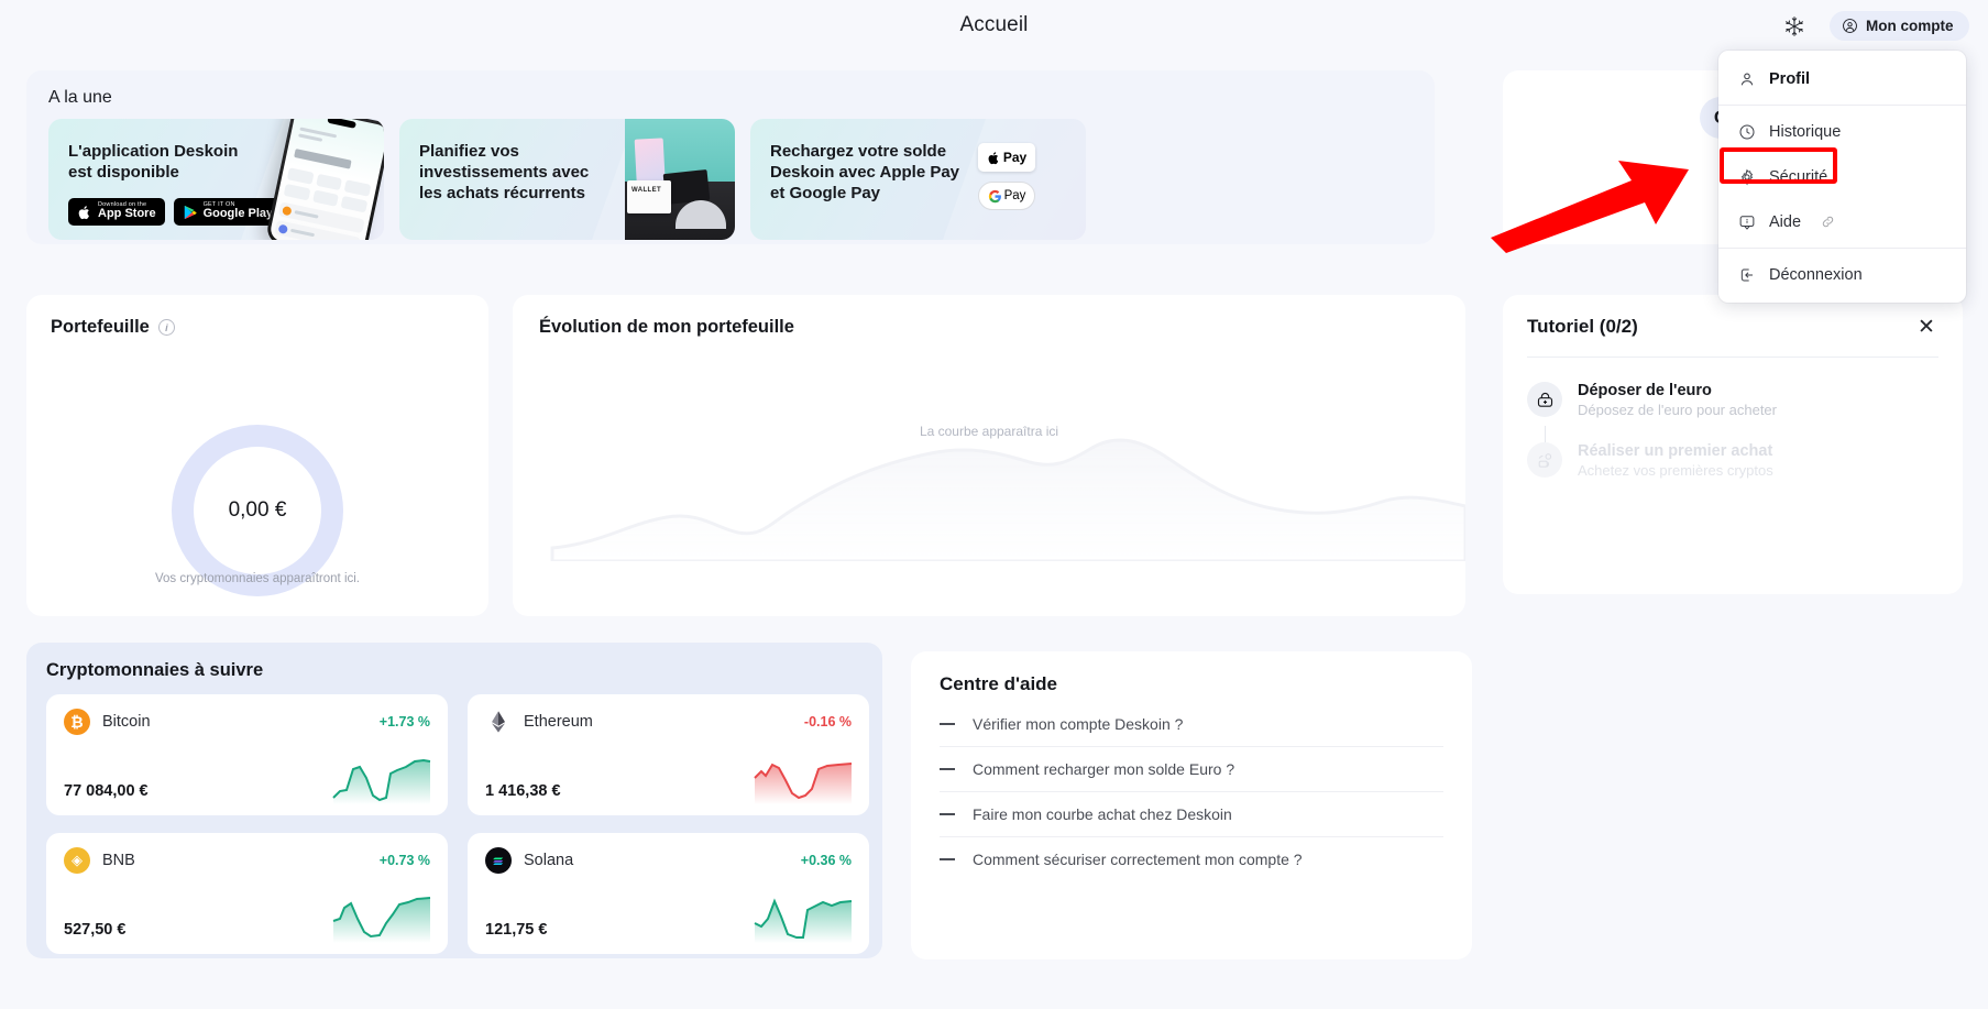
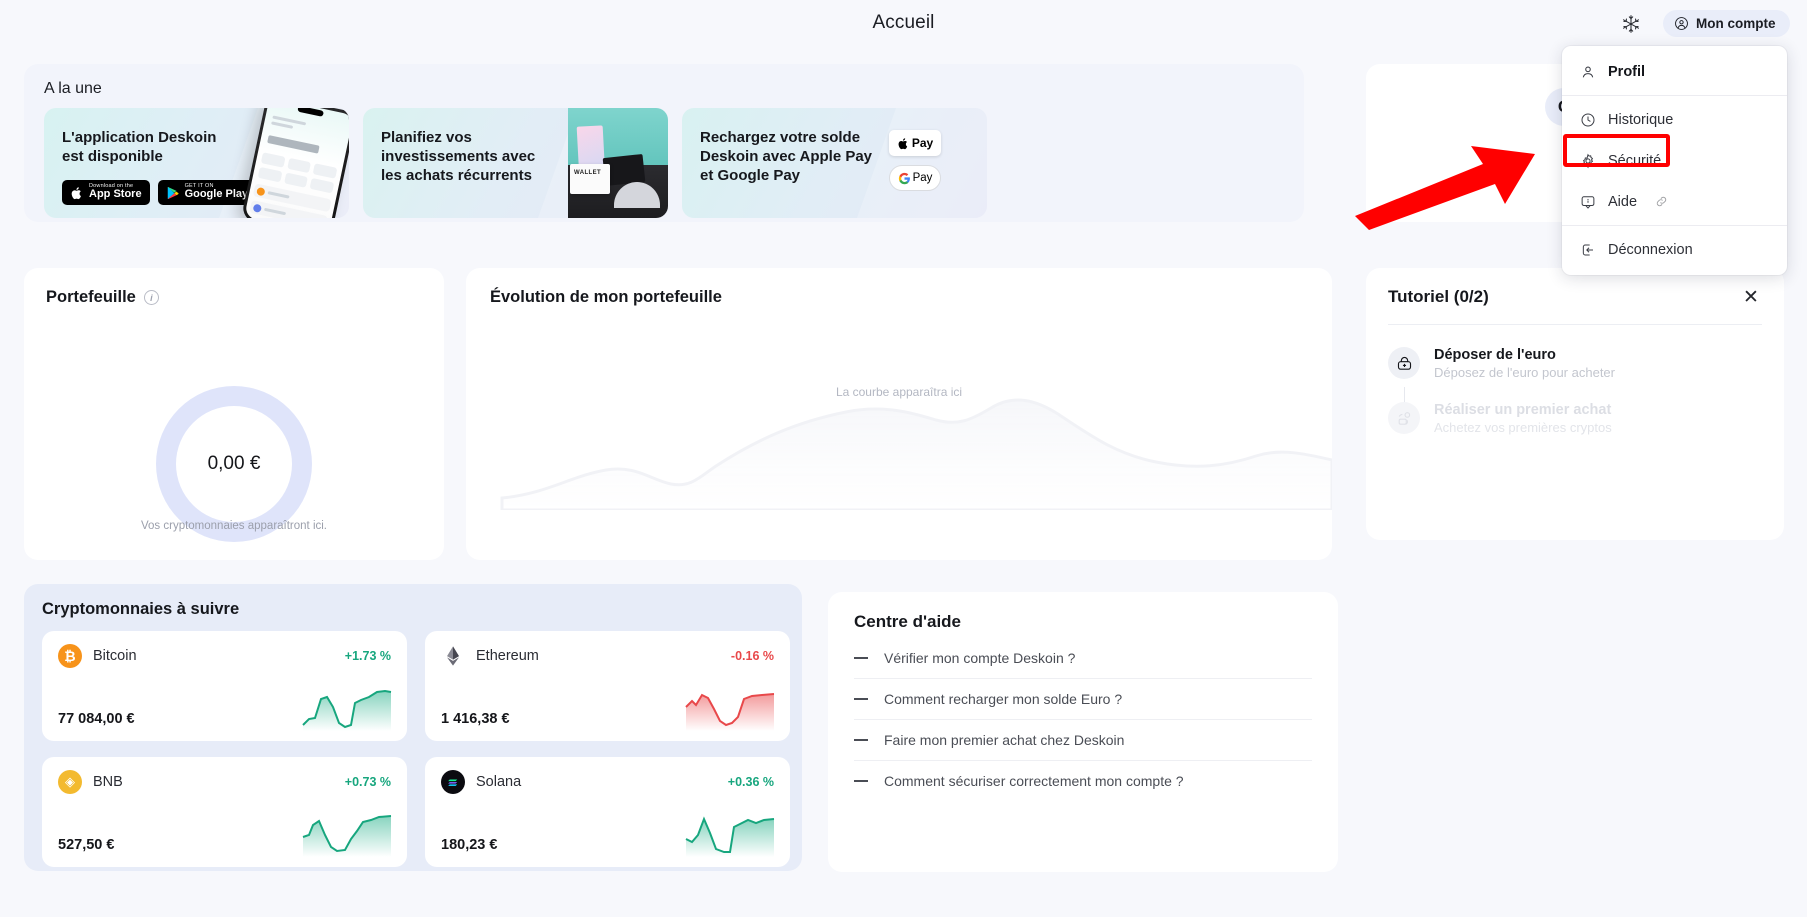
  Accueil
  Mon compte
  A la une
  L'application Deskoin est disponible
  App Store
  Google Pla
  Planifiez vos investissements avec les achats récurrents
  Rechargez votre solde Deskoin avec Apple Pay et Google Pay
  Pay
  Pay
  Portefeuille
  i
  0,00 €
  Vos cryptomonnaies apparaîtront ici.
  Évolution de mon portefeuille
  La courbe apparaîtra ici
  Tutoriel (0/2)
  ✕
  Déposer de l'euro
  Déposez de l'euro pour acheter
  Réaliser un premier achat
  Achetez vos premières cryptos
  Cryptomonnaies à suivre
  ₿
  Bitcoin
  +1.73 %
  77 084,00 €
  Ethereum
  -0.16 %
  1 416,38 €
  ◈
  BNB
  +0.73 %
  527,50 €
  Solana
  +0.36 %
- 121,75 €
+ 180,23 €
  Centre d'aide
  Vérifier mon compte Deskoin ?
  Comment recharger mon solde Euro ?
- Faire mon courbe achat chez Deskoin
+ Faire mon premier achat chez Deskoin
  Comment sécuriser correctement mon compte ?
  Profil
  Historique
  Sécurité
  Aide
  Déconnexion
